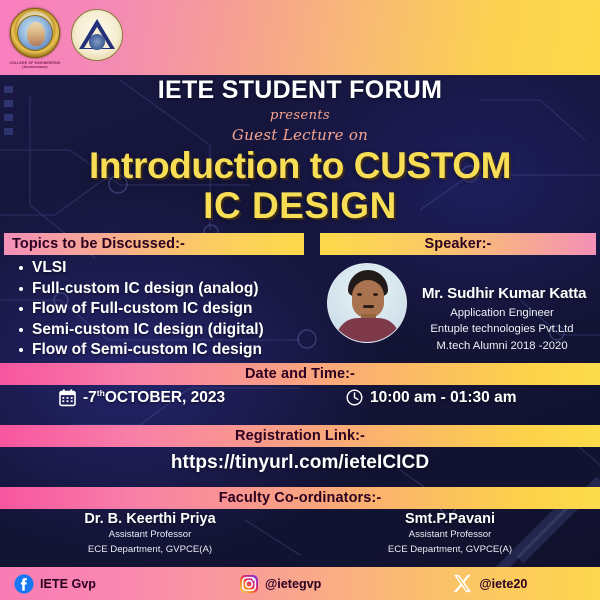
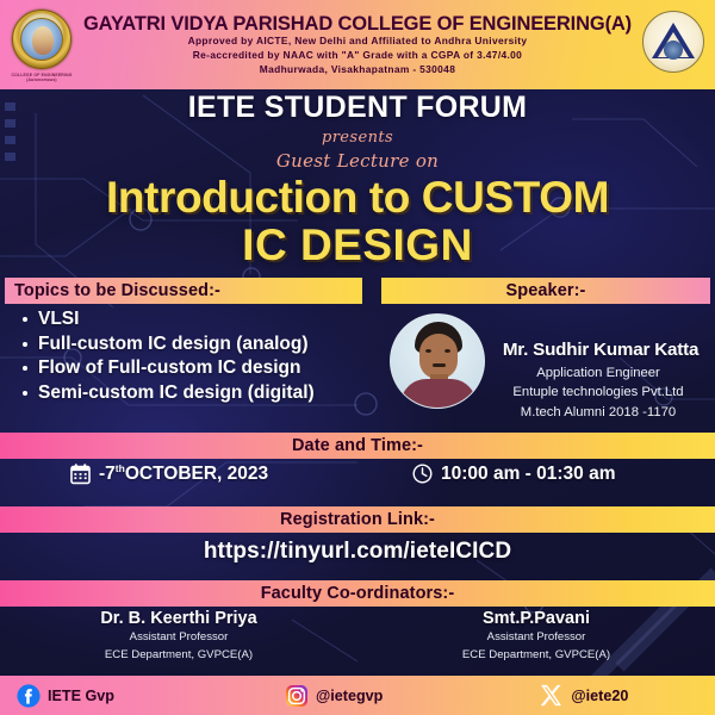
+ GAYATRI VIDYA PARISHAD COLLEGE OF ENGINEERING(A)
+ Approved by AICTE, New Delhi and Affiliated to Andhra University
+ Re-accredited by NAAC with "A" Grade with a CGPA of 3.47/4.00
+ Madhurwada, Visakhapatnam - 530048
  IETE STUDENT FORUM
  presents
  Guest Lecture on
  Introduction to CUSTOM
  IC DESIGN
  Topics to be Discussed:-
  Speaker:-
  VLSI
  Full-custom IC design (analog)
  Flow of Full-custom IC design
  Semi-custom IC design (digital)
- Flow of Semi-custom IC design
  Mr. Sudhir Kumar Katta
  Application Engineer
  Entuple technologies Pvt.Ltd
- M.tech Alumni 2018 -2020
+ M.tech Alumni 2018 -1170
  Date and Time:-
  -7thOCTOBER, 2023
  10:00 am - 01:30 am
  Registration Link:-
  https://tinyurl.com/ieteICICD
  Faculty Co-ordinators:-
  Dr. B. Keerthi Priya
  Assistant Professor
  ECE Department, GVPCE(A)
  Smt.P.Pavani
  Assistant Professor
  ECE Department, GVPCE(A)
  IETE Gvp
  @ietegvp
  @iete20
